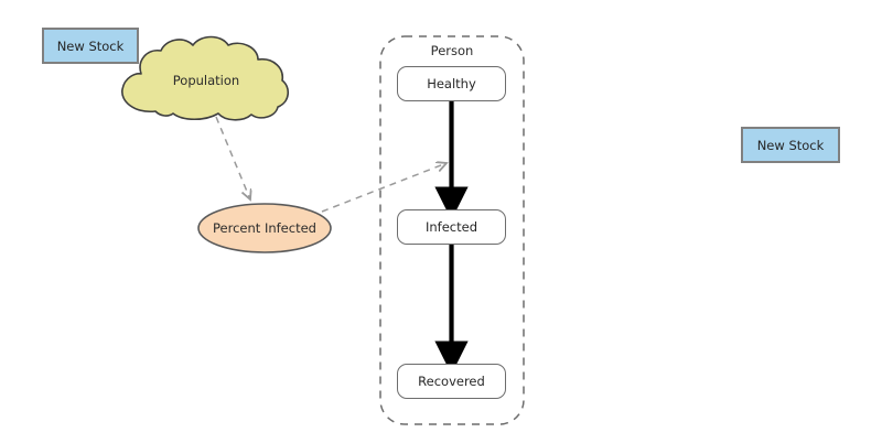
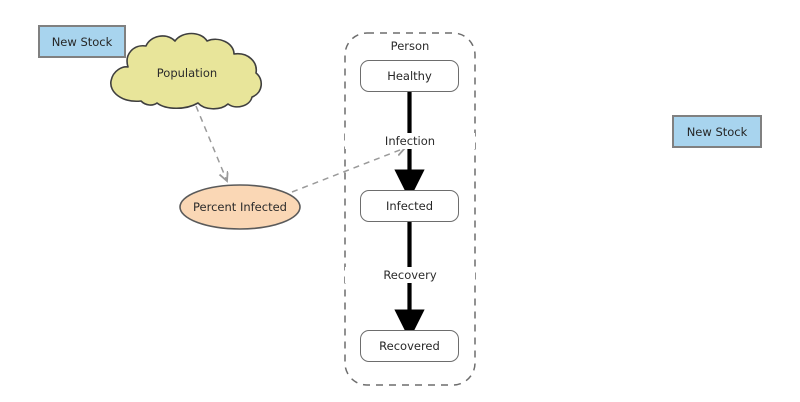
  New Stock
  New Stock
  Healthy
  Infected
  Recovered
  Person
+ Infection
+ Recovery
  Population
  Percent Infected
